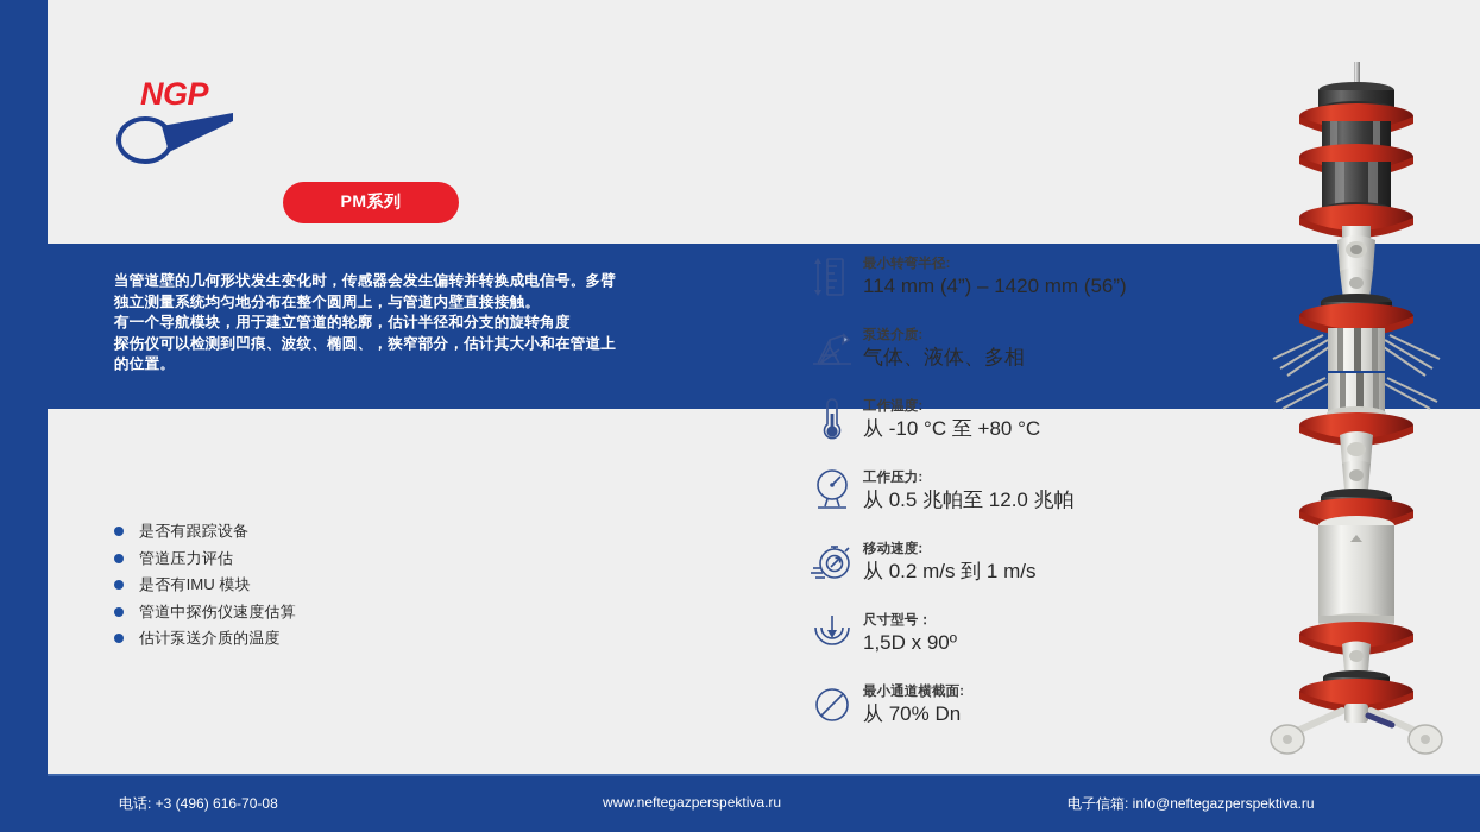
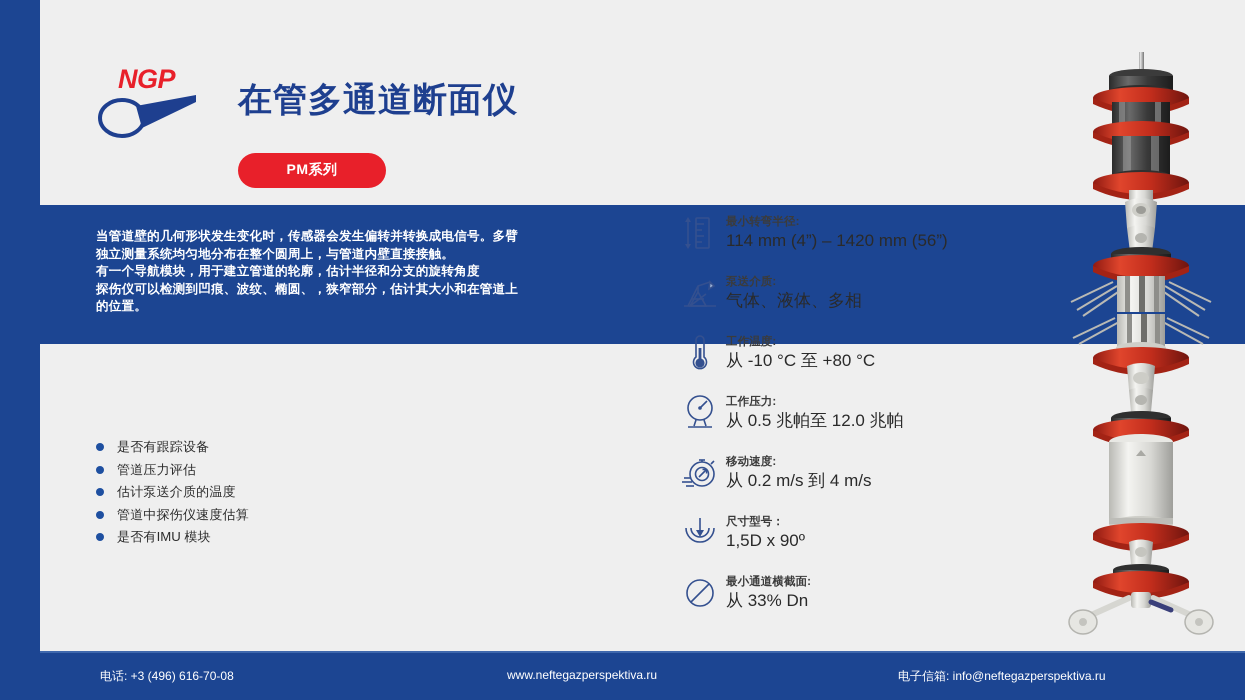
  NGP
+ 在管多通道断面仪
  PM系列
  当管道壁的几何形状发生变化时，传感器会发生偏转并转换成电信号。多臂
  独立测量系统均匀地分布在整个圆周上，与管道内壁直接接触。
  有一个导航模块，用于建立管道的轮廓，估计半径和分支的旋转角度
  探伤仪可以检测到凹痕、波纹、椭圆、，狭窄部分，估计其大小和在管道上
  的位置。
  是否有跟踪设备
  管道压力评估
- 是否有IMU 模块
+ 估计泵送介质的温度
  管道中探伤仪速度估算
- 估计泵送介质的温度
+ 是否有IMU 模块
  最小转弯半径:
  114 mm (4”) – 1420 mm (56”)
  泵送介质:
  气体、液体、多相
  工作温度:
  从 -10 °C 至 +80 °C
  工作压力:
  从 0.5 兆帕至 12.0 兆帕
  移动速度:
- 从 0.2 m/s 到 1 m/s
+ 从 0.2 m/s 到 4 m/s
  尺寸型号：
  1,5D x 90º
  最小通道横截面:
- 从 70% Dn
+ 从 33% Dn
  电话: +3 (496) 616-70-08
  www.neftegazperspektiva.ru
  电子信箱: info@neftegazperspektiva.ru
